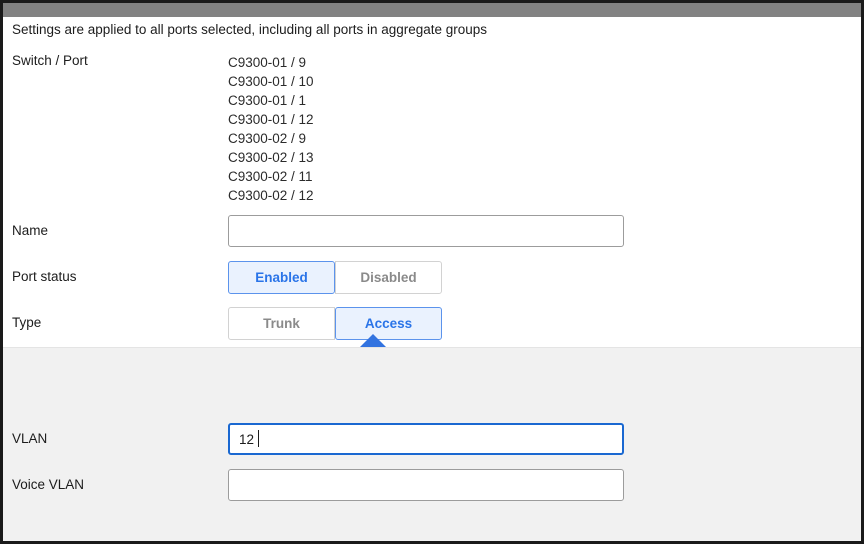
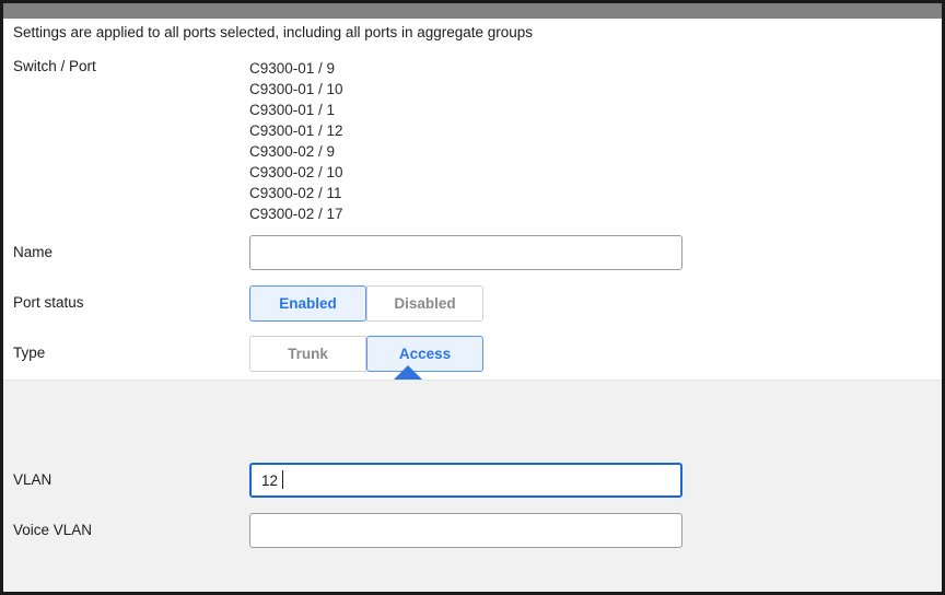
  Settings are applied to all ports selected, including all ports in aggregate groups
  Switch / Port
  C9300-01 / 9
  C9300-01 / 10
  C9300-01 / 1
  C9300-01 / 12
  C9300-02 / 9
- C9300-02 / 13
+ C9300-02 / 10
  C9300-02 / 11
- C9300-02 / 12
+ C9300-02 / 17
  Name
  Port status
  Enabled
  Disabled
  Type
  Trunk
  Access
  VLAN
  12
  Voice VLAN
